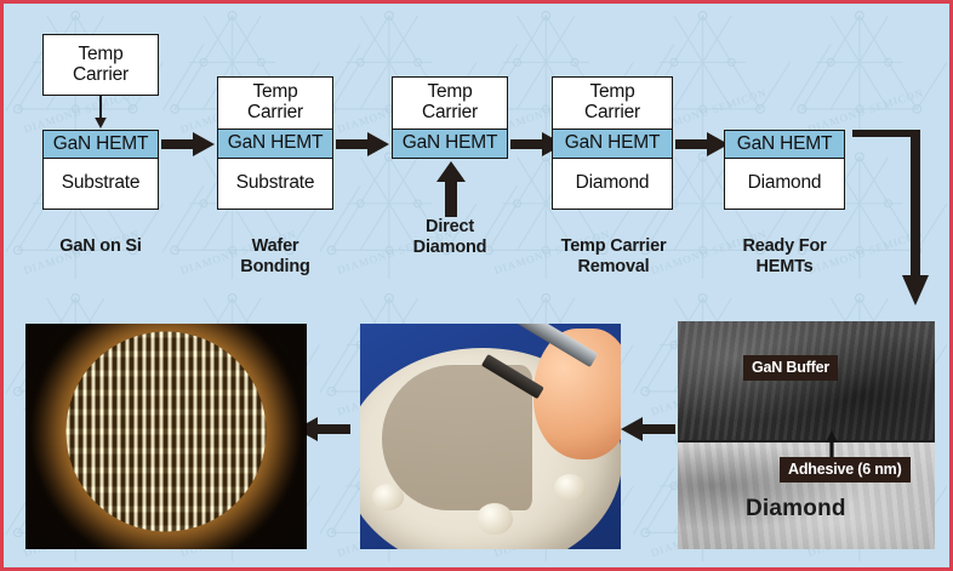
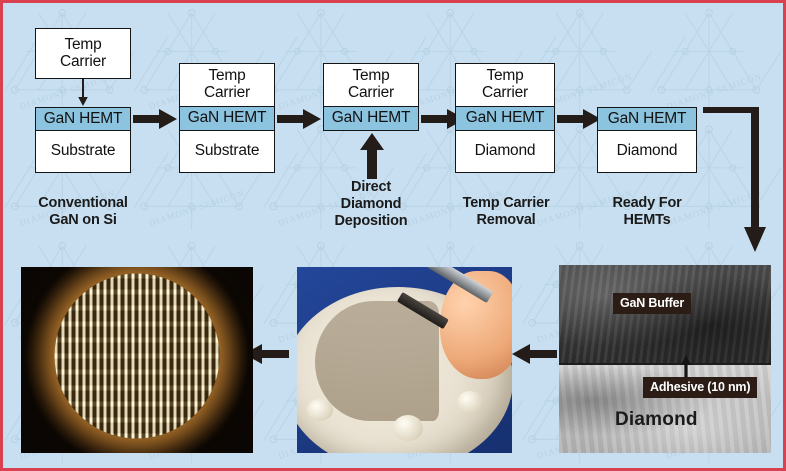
  Temp
  Carrier
  GaN HEMT
  Substrate
+ Conventional
  GaN on Si
  Temp
  Carrier
  GaN HEMT
  Substrate
- Wafer
- Bonding
  Temp
  Carrier
  GaN HEMT
  Direct
  Diamond
+ Deposition
  Temp
  Carrier
  GaN HEMT
  Diamond
  Temp Carrier
  Removal
  GaN HEMT
  Diamond
  Ready For
  HEMTs
  GaN Buffer
- Adhesive (6 nm)
+ Adhesive (10 nm)
  Diamond
